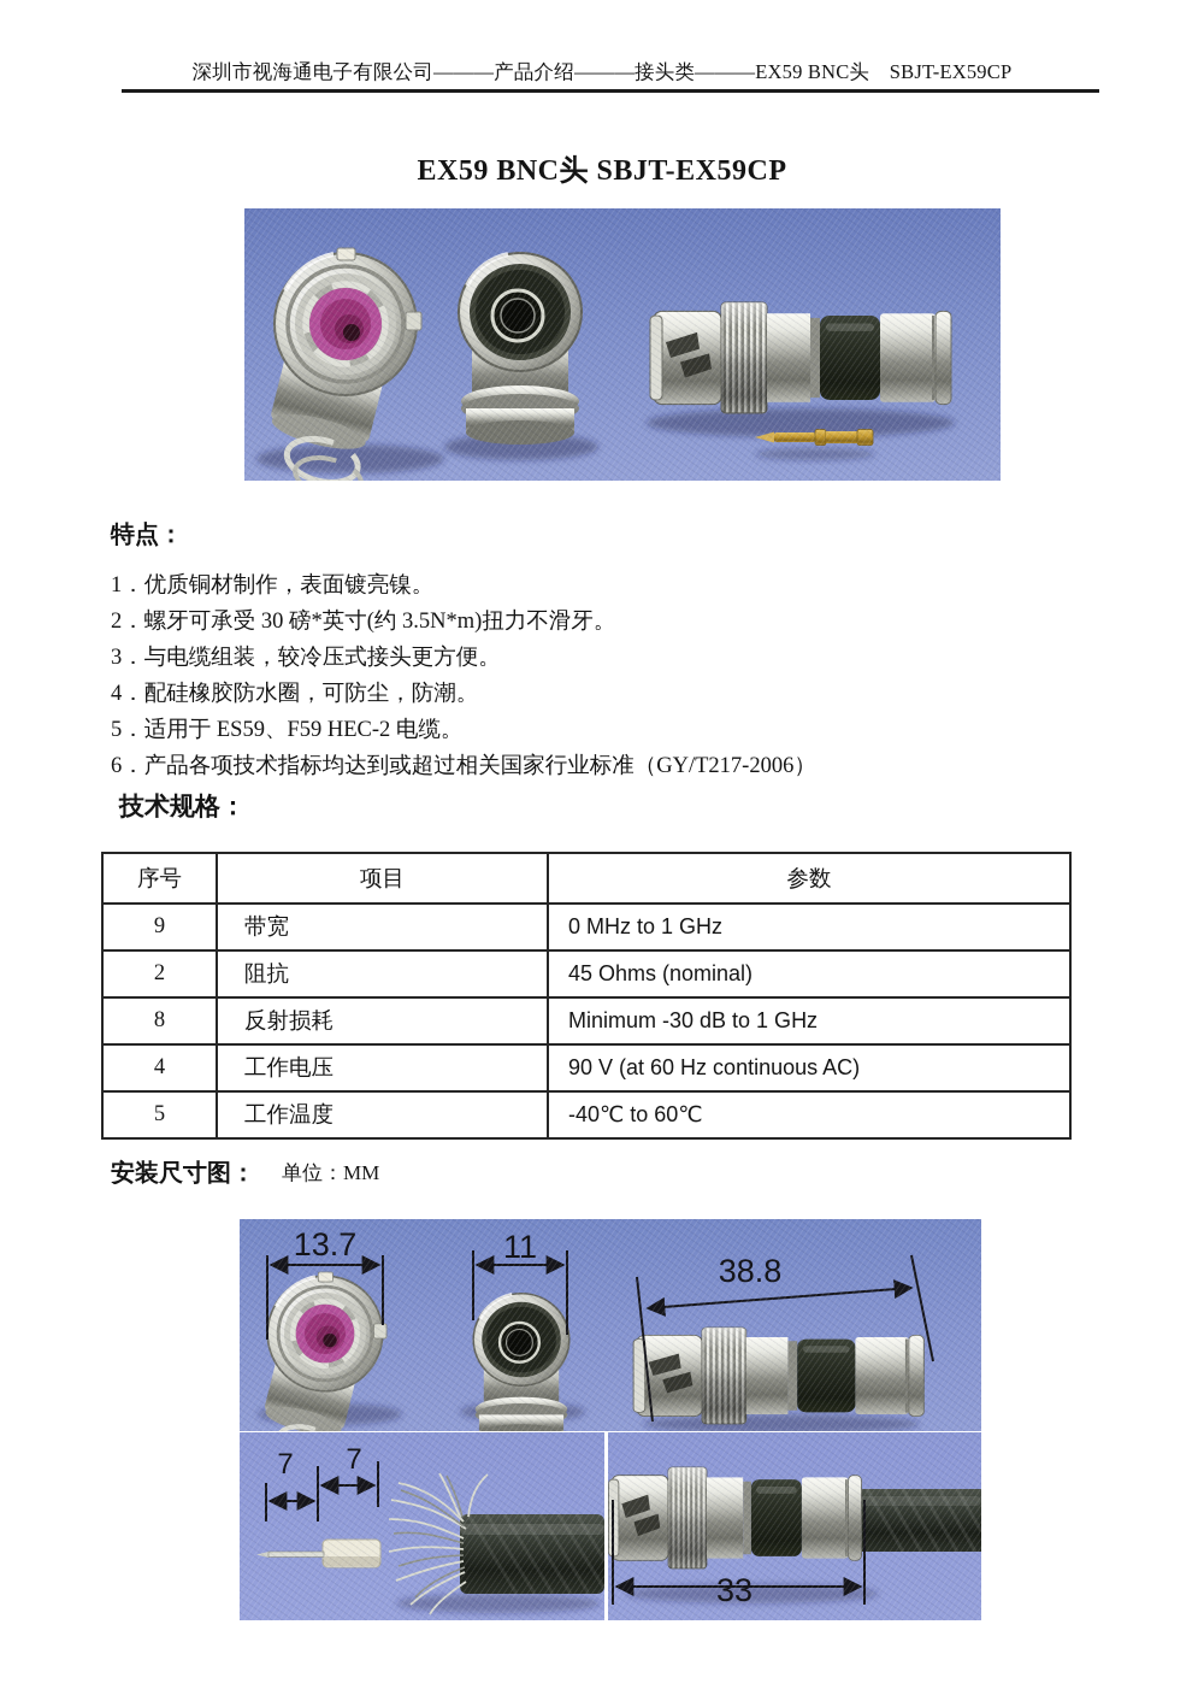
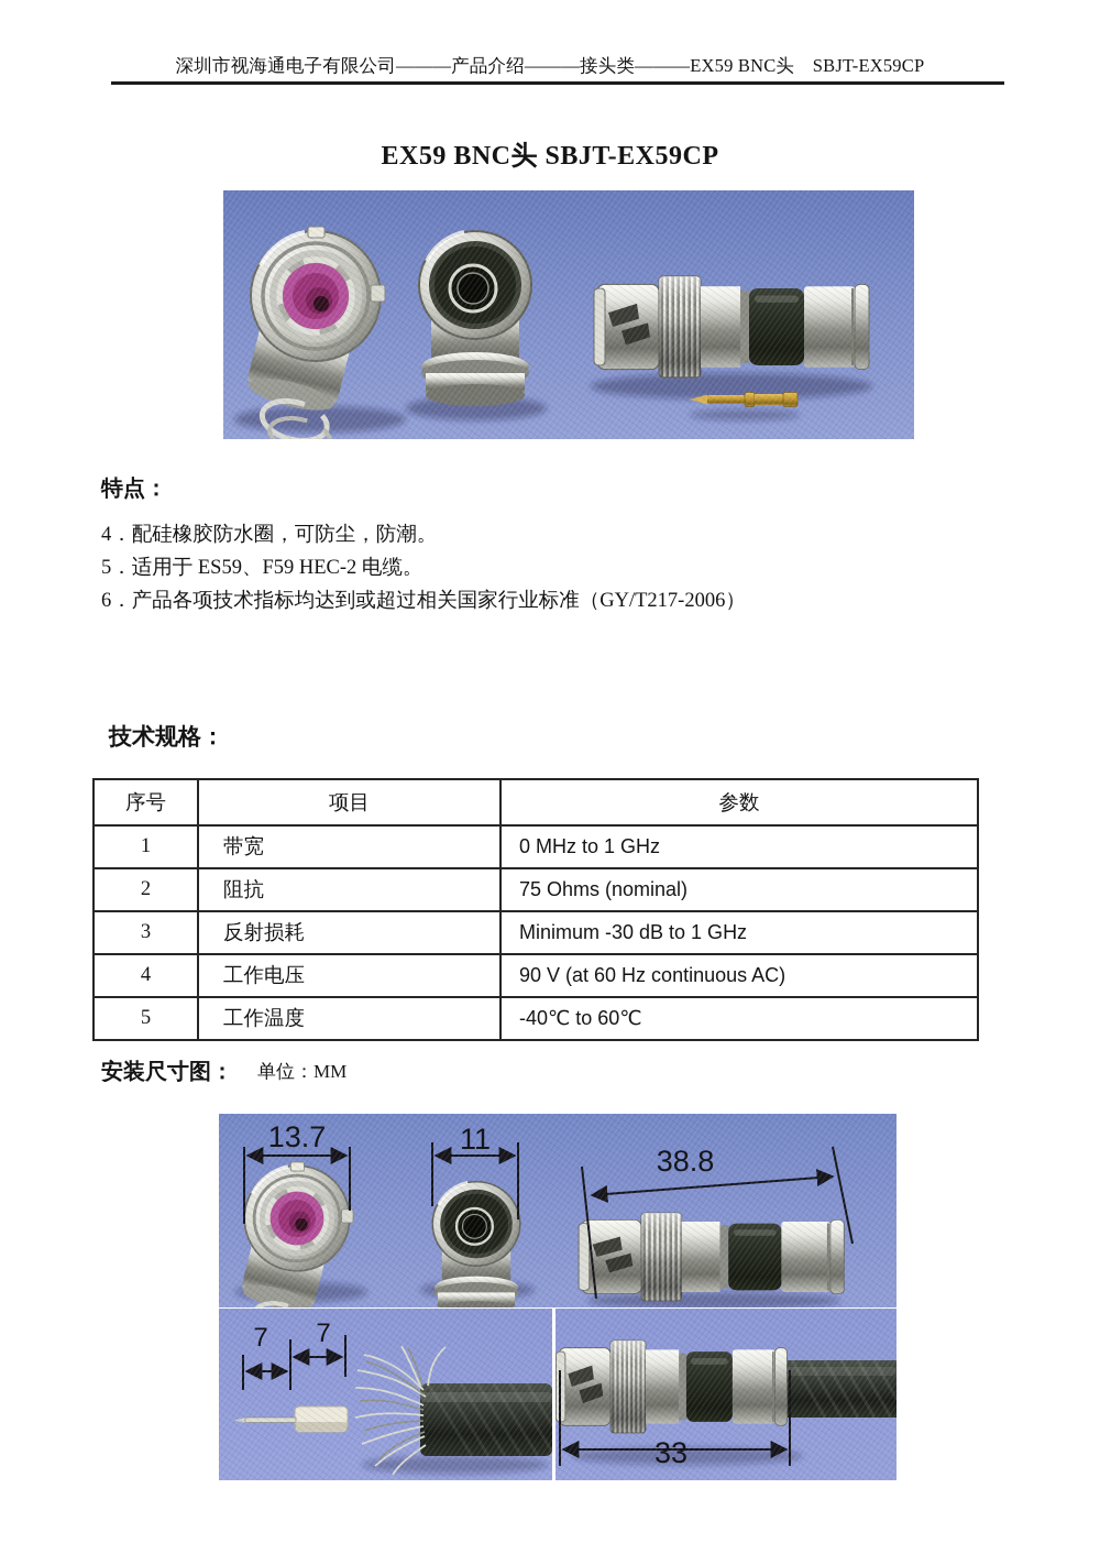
  深圳市视海通电子有限公司———产品介绍———接头类———EX59 BNC头 SBJT-EX59CP
  EX59 BNC头 SBJT-EX59CP
  特点：
- 1．优质铜材制作，表面镀亮镍。
- 2．螺牙可承受 30 磅*英寸(约 3.5N*m)扭力不滑牙。
- 3．与电缆组装，较冷压式接头更方便。
  4．配硅橡胶防水圈，可防尘，防潮。
  5．适用于 ES59、F59 HEC-2 电缆。
  6．产品各项技术指标均达到或超过相关国家行业标准（GY/T217-2006）
  技术规格：
  序号	项目	参数
- 9	带宽	0 MHz to 1 GHz
+ 1	带宽	0 MHz to 1 GHz
- 2	阻抗	45 Ohms (nominal)
+ 2	阻抗	75 Ohms (nominal)
- 8	反射损耗	Minimum -30 dB to 1 GHz
+ 3	反射损耗	Minimum -30 dB to 1 GHz
  4	工作电压	90 V (at 60 Hz continuous AC)
  5	工作温度	-40℃ to 60℃
  安装尺寸图：
  单位：MM
  13.7
  11
  38.8
  7
  7
  33
